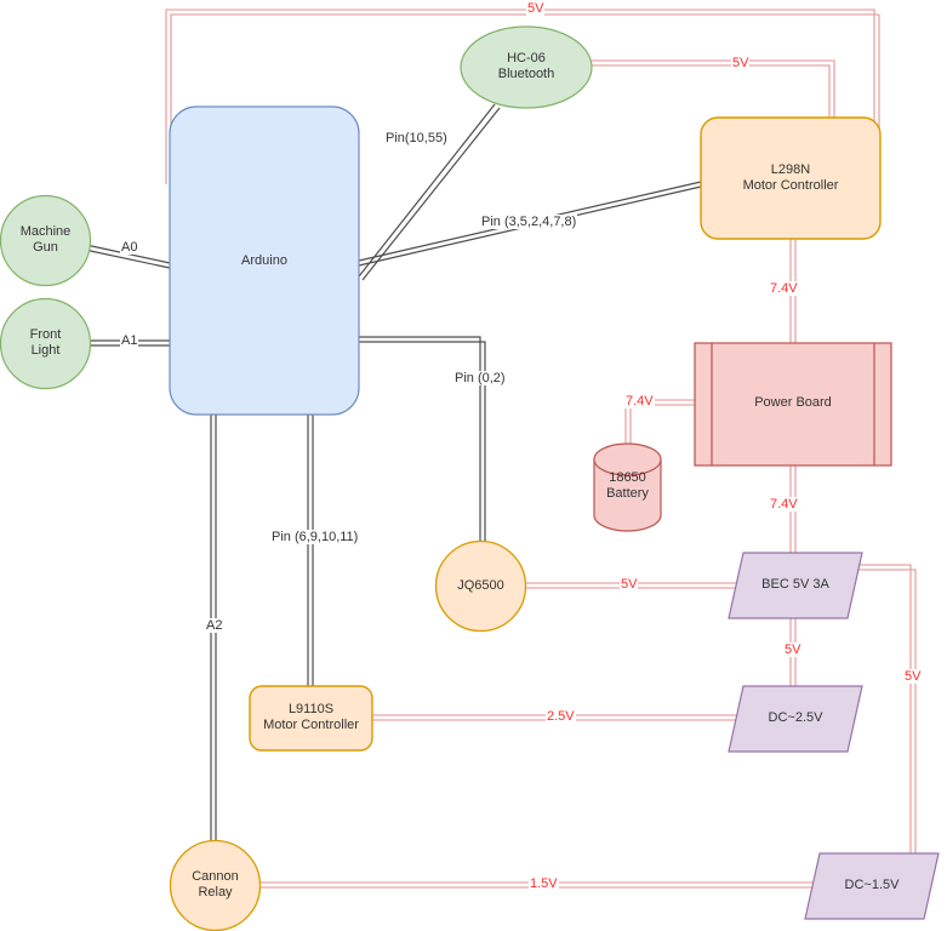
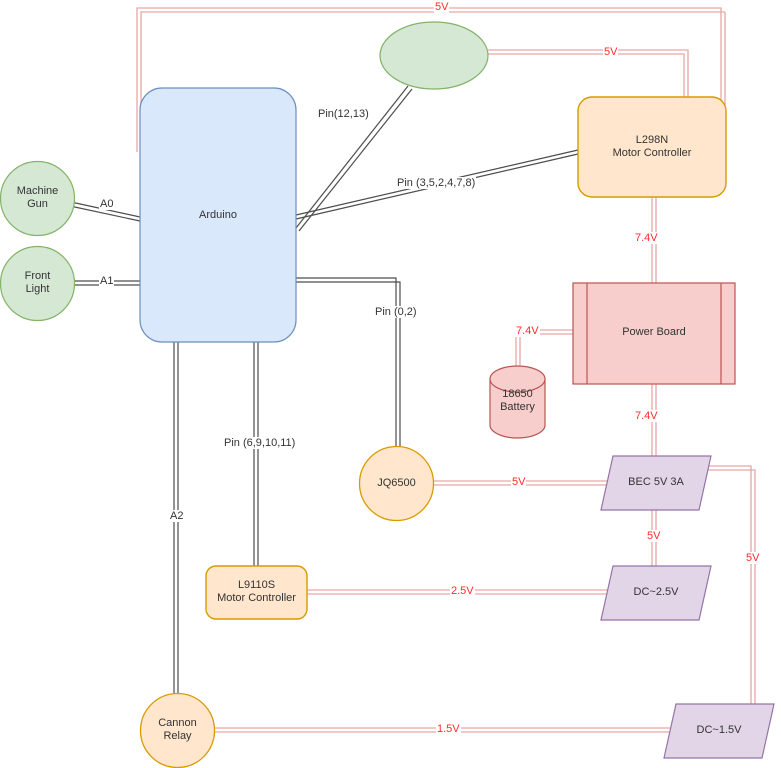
  Machine
  Gun
  Front
  Light
- HC-06
- Bluetooth
  Arduino
  L298N
  Motor Controller
  Power Board
  18650
  Battery
  JQ6500
  BEC 5V 3A
  DC~2.5V
  DC~1.5V
  L9110S
  Motor Controller
  Cannon
  Relay
  5V
  5V
- Pin(10,55)
+ Pin(12,13)
  Pin (3,5,2,4,7,8)
  A0
  A1
  7.4V
  Pin (0,2)
  7.4V
  7.4V
  Pin (6,9,10,11)
  5V
  A2
  5V
  5V
  2.5V
  1.5V
